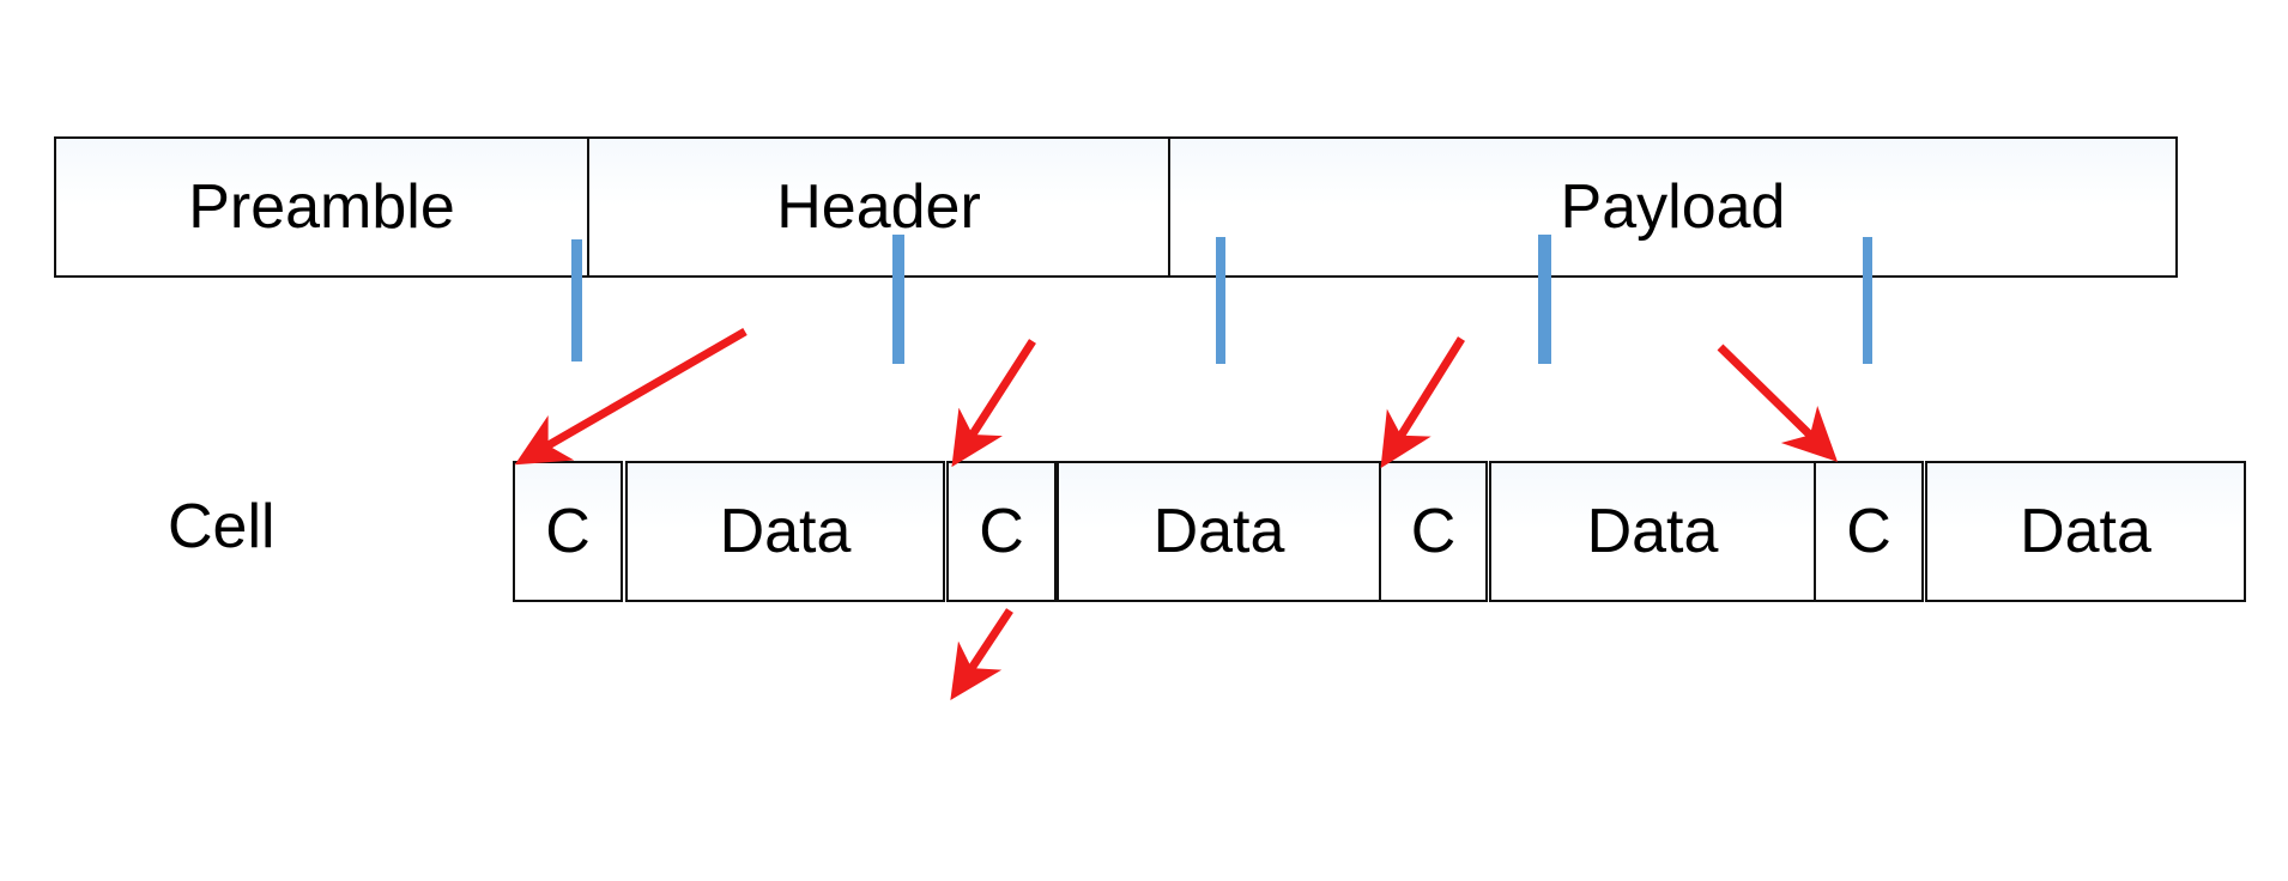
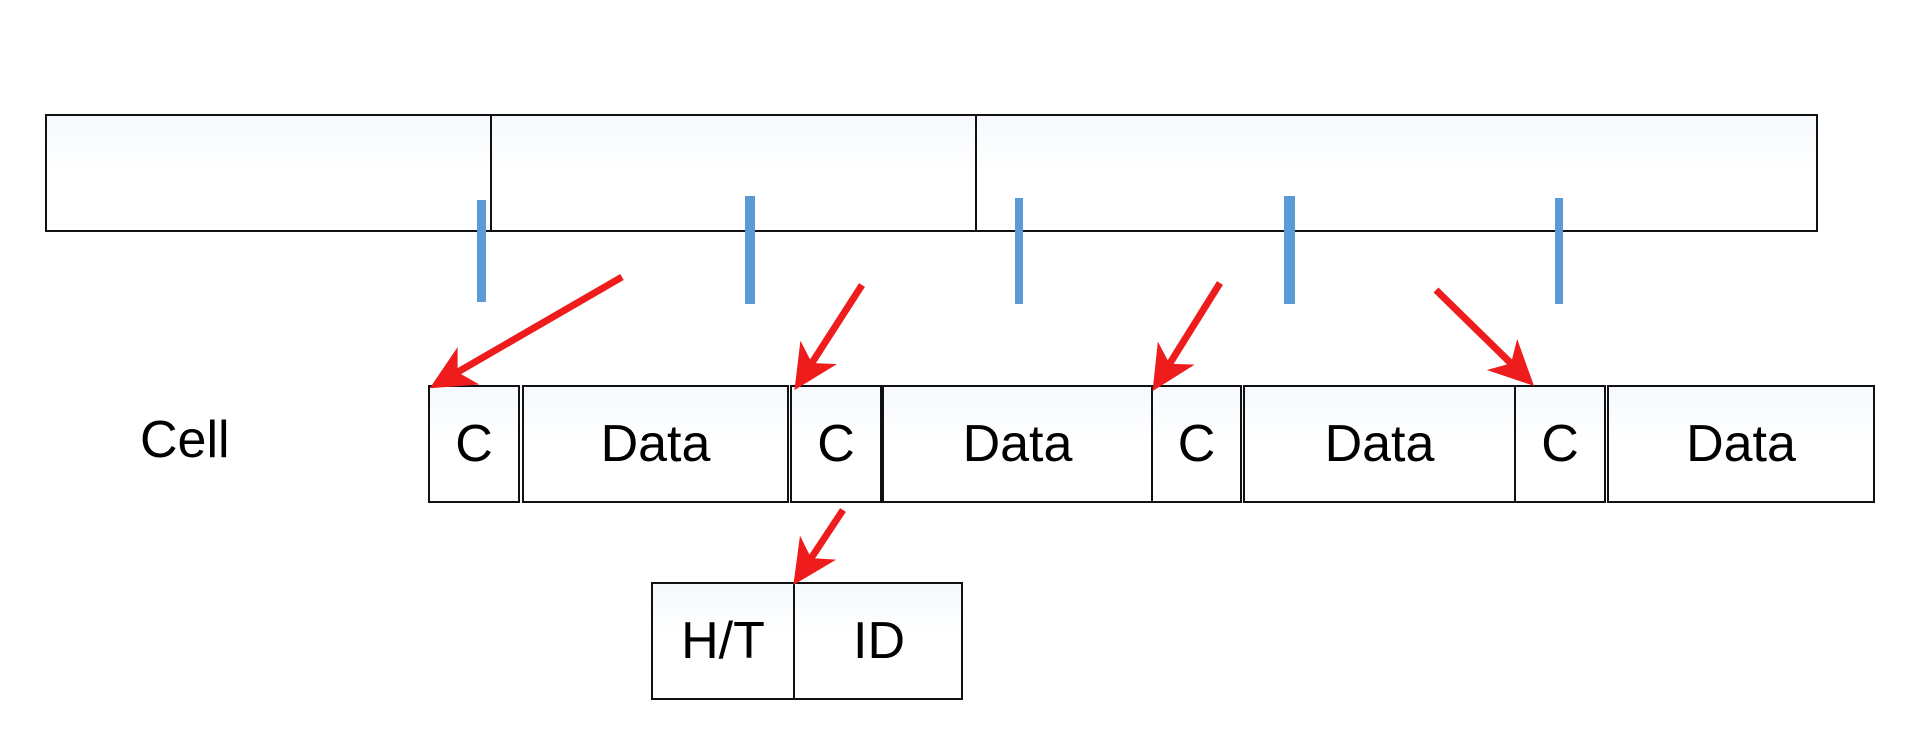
- Preamble
- Header
- Payload
  Cell
  C
  Data
  C
  Data
  C
  Data
  C
  Data
+ H/T
+ ID
